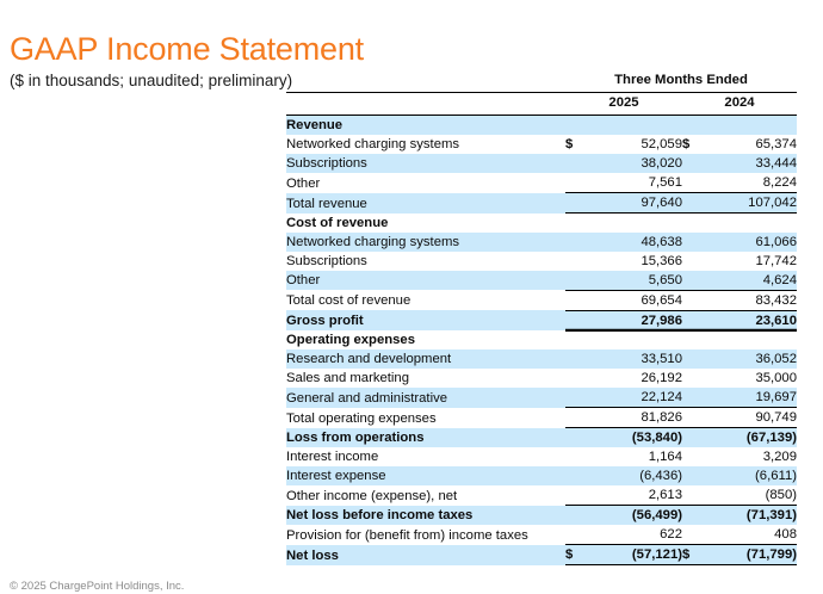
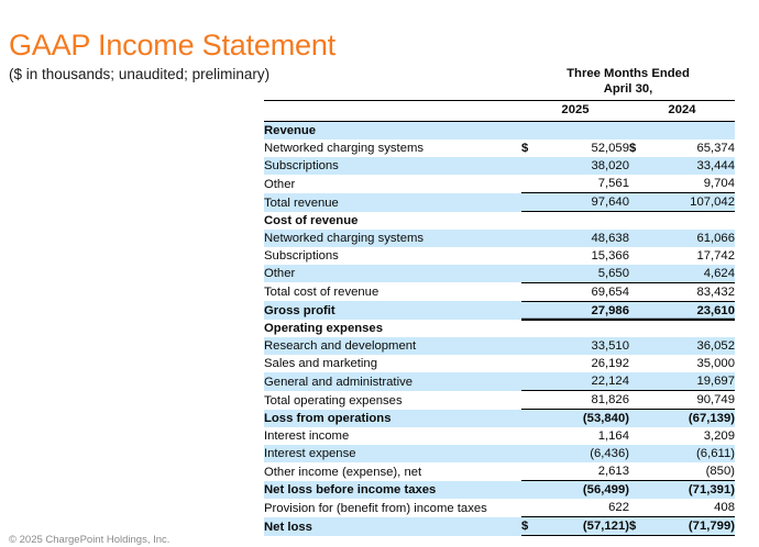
  GAAP Income Statement
  ($ in thousands; unaudited; preliminary)
  	Three Months Ended
+ 	April 30,
  	2025	2024
  Revenue
  Networked charging systems	$	52,059	$	65,374
  Subscriptions		38,020		33,444
- Other		7,561		8,224
+ Other		7,561		9,704
  Total revenue		97,640		107,042
  Cost of revenue
  Networked charging systems		48,638		61,066
  Subscriptions		15,366		17,742
  Other		5,650		4,624
  Total cost of revenue		69,654		83,432
  Gross profit		27,986		23,610
  Operating expenses
  Research and development		33,510		36,052
  Sales and marketing		26,192		35,000
  General and administrative		22,124		19,697
  Total operating expenses		81,826		90,749
  Loss from operations		(53,840)		(67,139)
  Interest income		1,164		3,209
  Interest expense		(6,436)		(6,611)
  Other income (expense), net		2,613		(850)
  Net loss before income taxes		(56,499)		(71,391)
  Provision for (benefit from) income taxes		622		408
  Net loss	$	(57,121)	$	(71,799)
  © 2025 ChargePoint Holdings, Inc.
